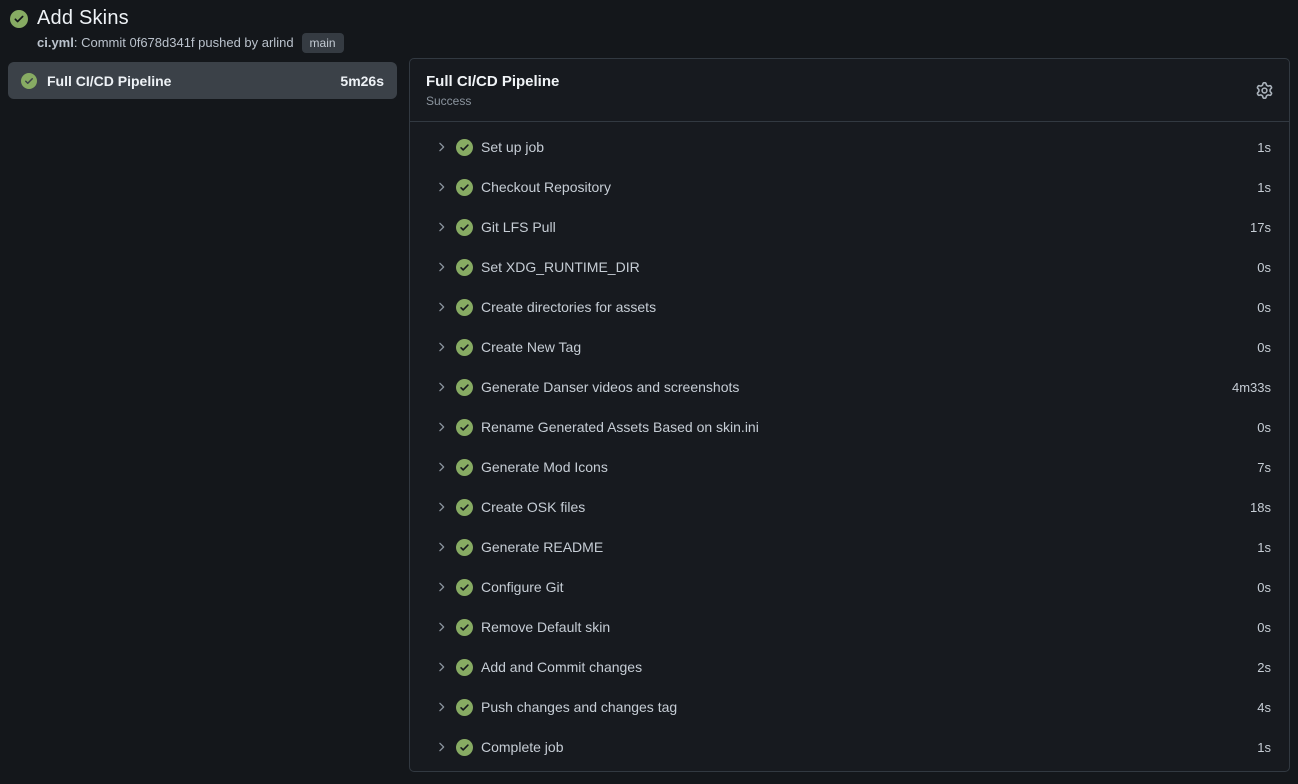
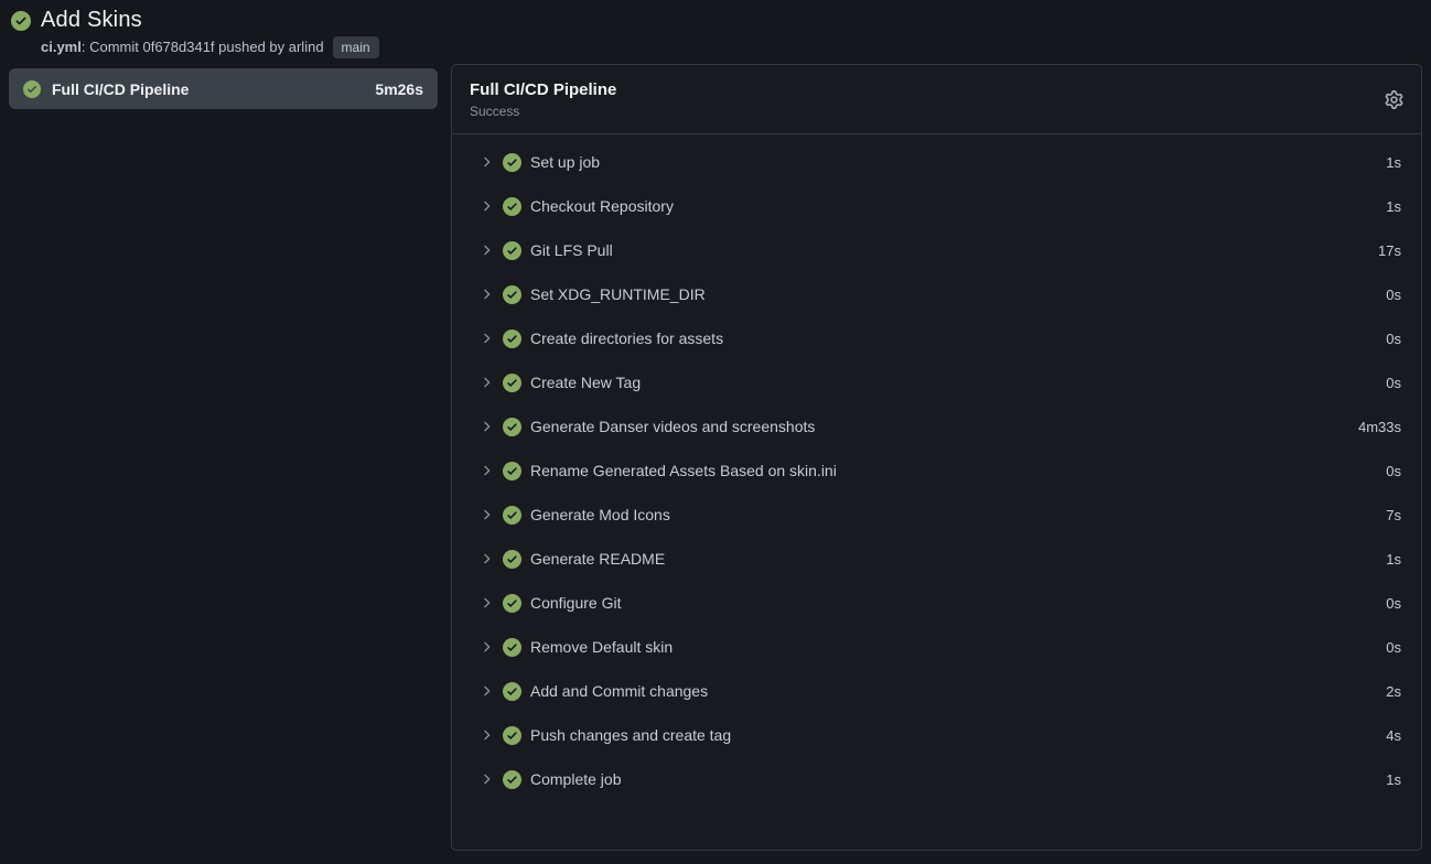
  Add Skins
  ci.yml
  : Commit 0f678d341f pushed by arlind
  main
  Full CI/CD Pipeline
  5m26s
  Full CI/CD Pipeline
  Success
  Set up job
  1s
  Checkout Repository
  1s
  Git LFS Pull
  17s
  Set XDG_RUNTIME_DIR
  0s
  Create directories for assets
  0s
  Create New Tag
  0s
  Generate Danser videos and screenshots
  4m33s
  Rename Generated Assets Based on skin.ini
  0s
  Generate Mod Icons
  7s
- Create OSK files
- 18s
  Generate README
  1s
  Configure Git
  0s
  Remove Default skin
  0s
  Add and Commit changes
  2s
- Push changes and changes tag
+ Push changes and create tag
  4s
  Complete job
  1s
